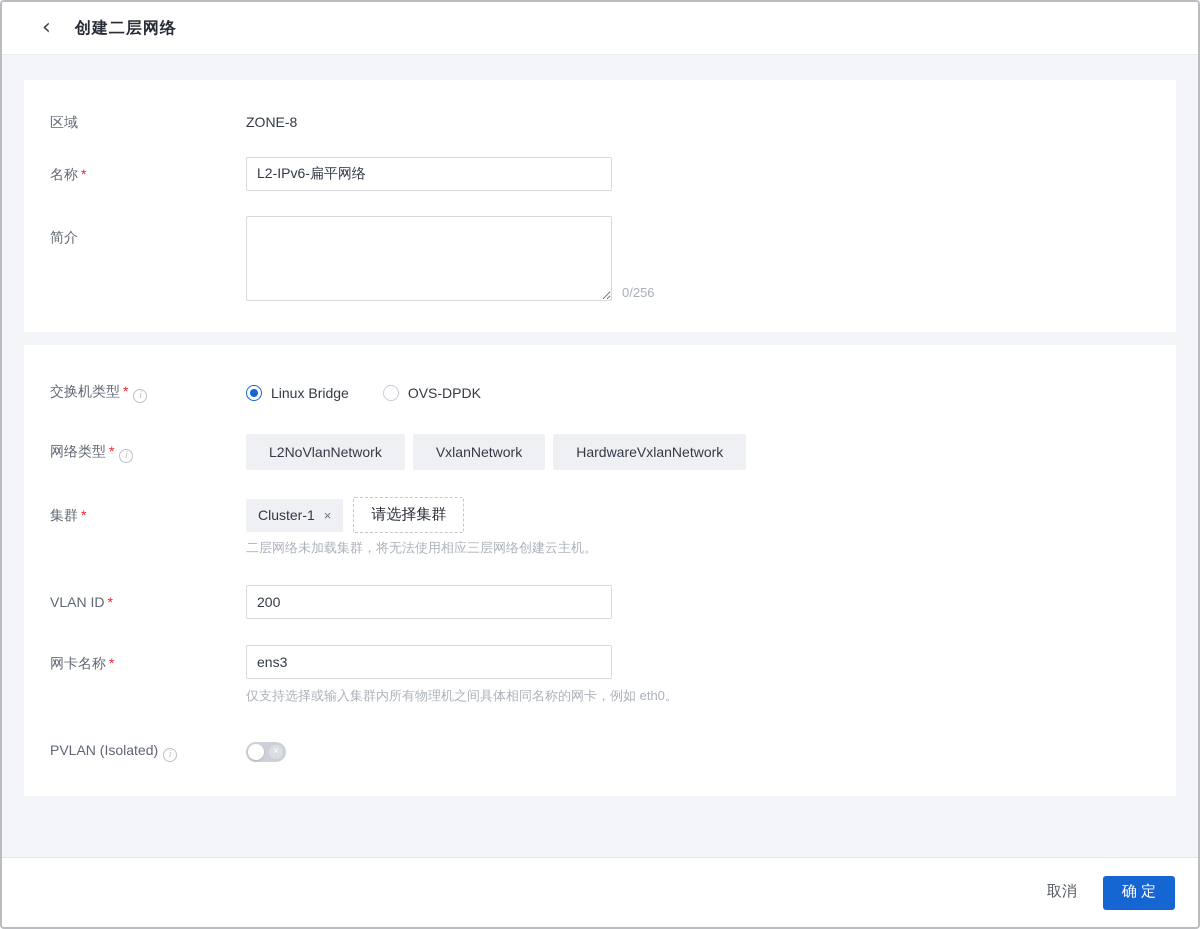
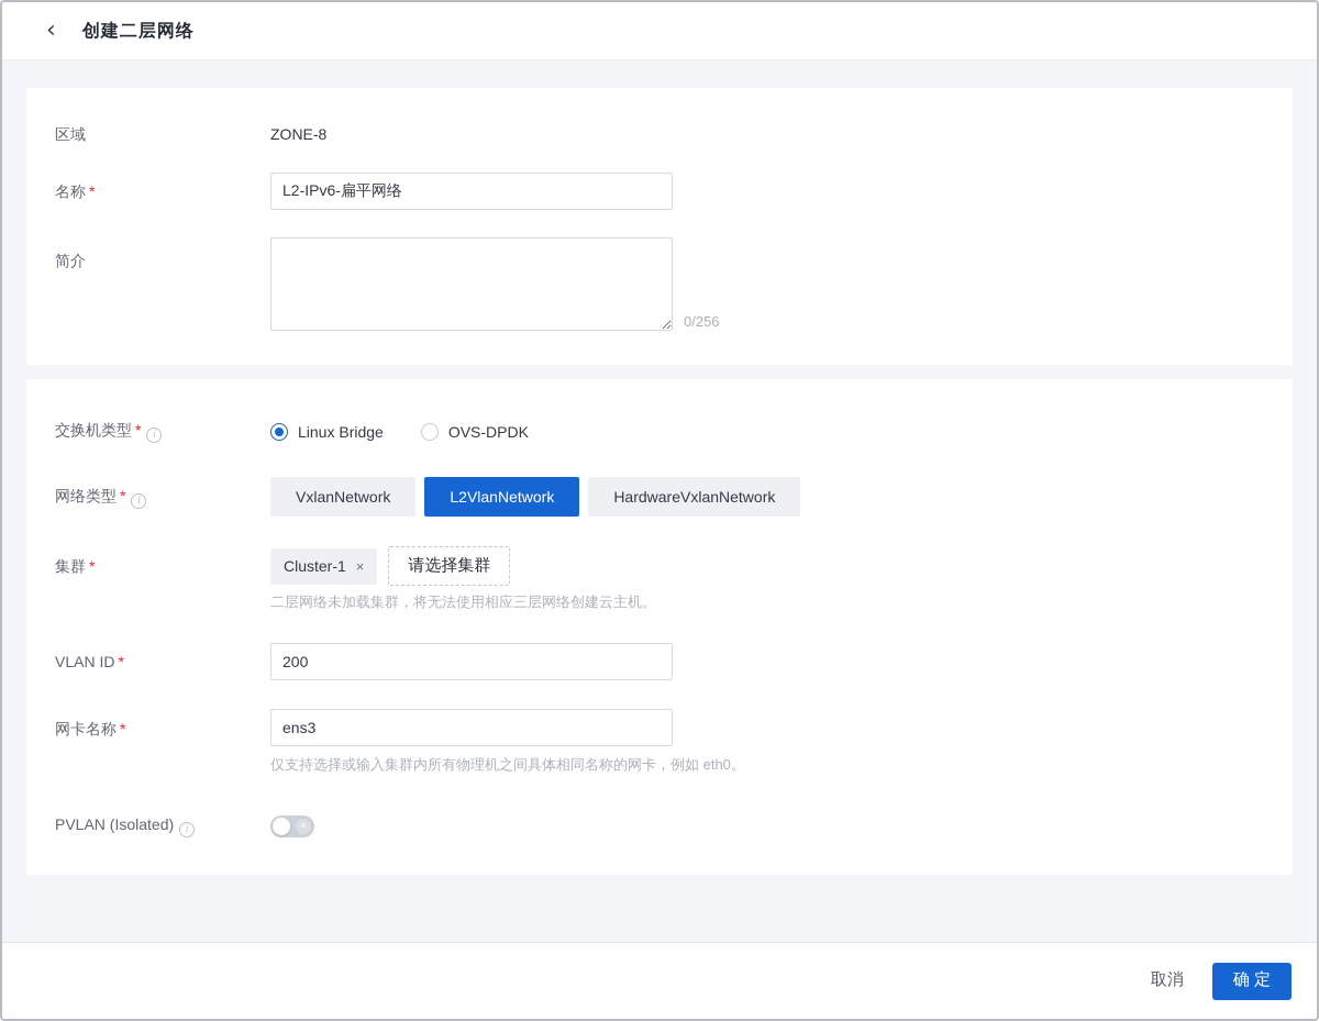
  ‹
  创建二层网络
  区域
  ZONE-8
  名称 *
  L2-IPv6-扁平网络
  简介
  0/256
  交换机类型 * i
  Linux Bridge
  OVS-DPDK
  网络类型 * i
- L2NoVlanNetwork
  VxlanNetwork
+ L2VlanNetwork
  HardwareVxlanNetwork
  集群 *
  Cluster-1
  ×
  请选择集群
  二层网络未加载集群，将无法使用相应三层网络创建云主机。
  VLAN ID *
  200
  网卡名称 *
  ens3
  仅支持选择或输入集群内所有物理机之间具体相同名称的网卡，例如 eth0。
  PVLAN (Isolated) i
  ×
  取消
  确 定
